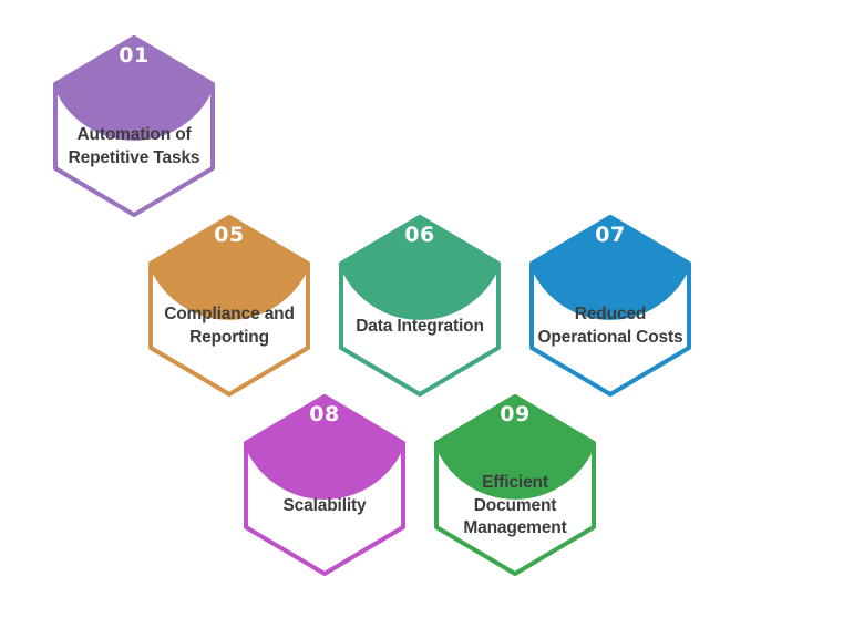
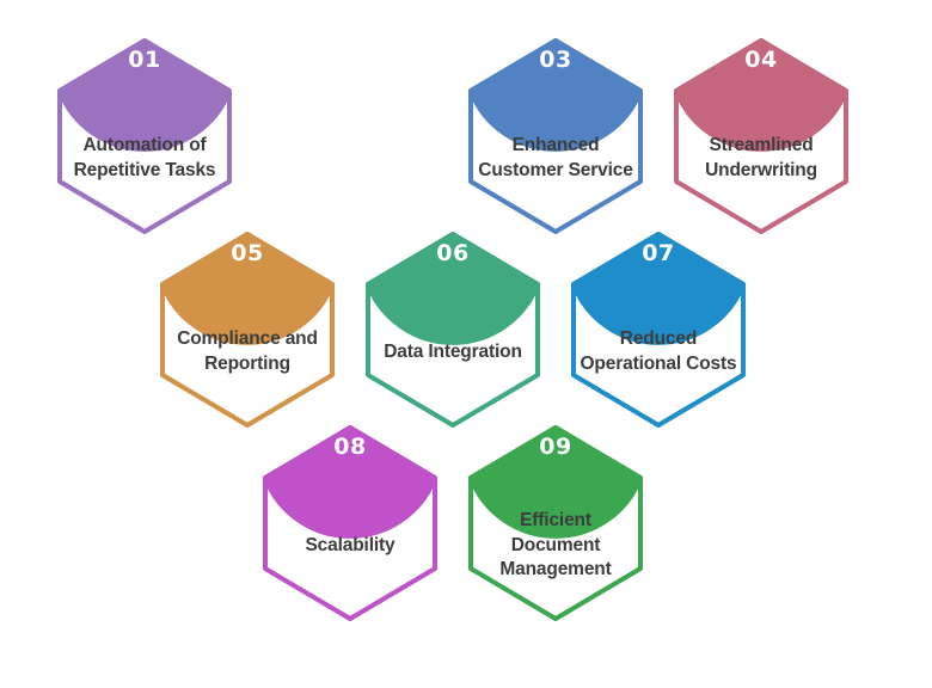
  01
  Automation of Repetitive Tasks
+ 03
+ Enhanced Customer Service
+ 04
+ Streamlined Underwriting
  05
  Compliance and Reporting
  06
  Data Integration
  07
  Reduced Operational Costs
  08
  Scalability
  09
  Efficient Document Management
